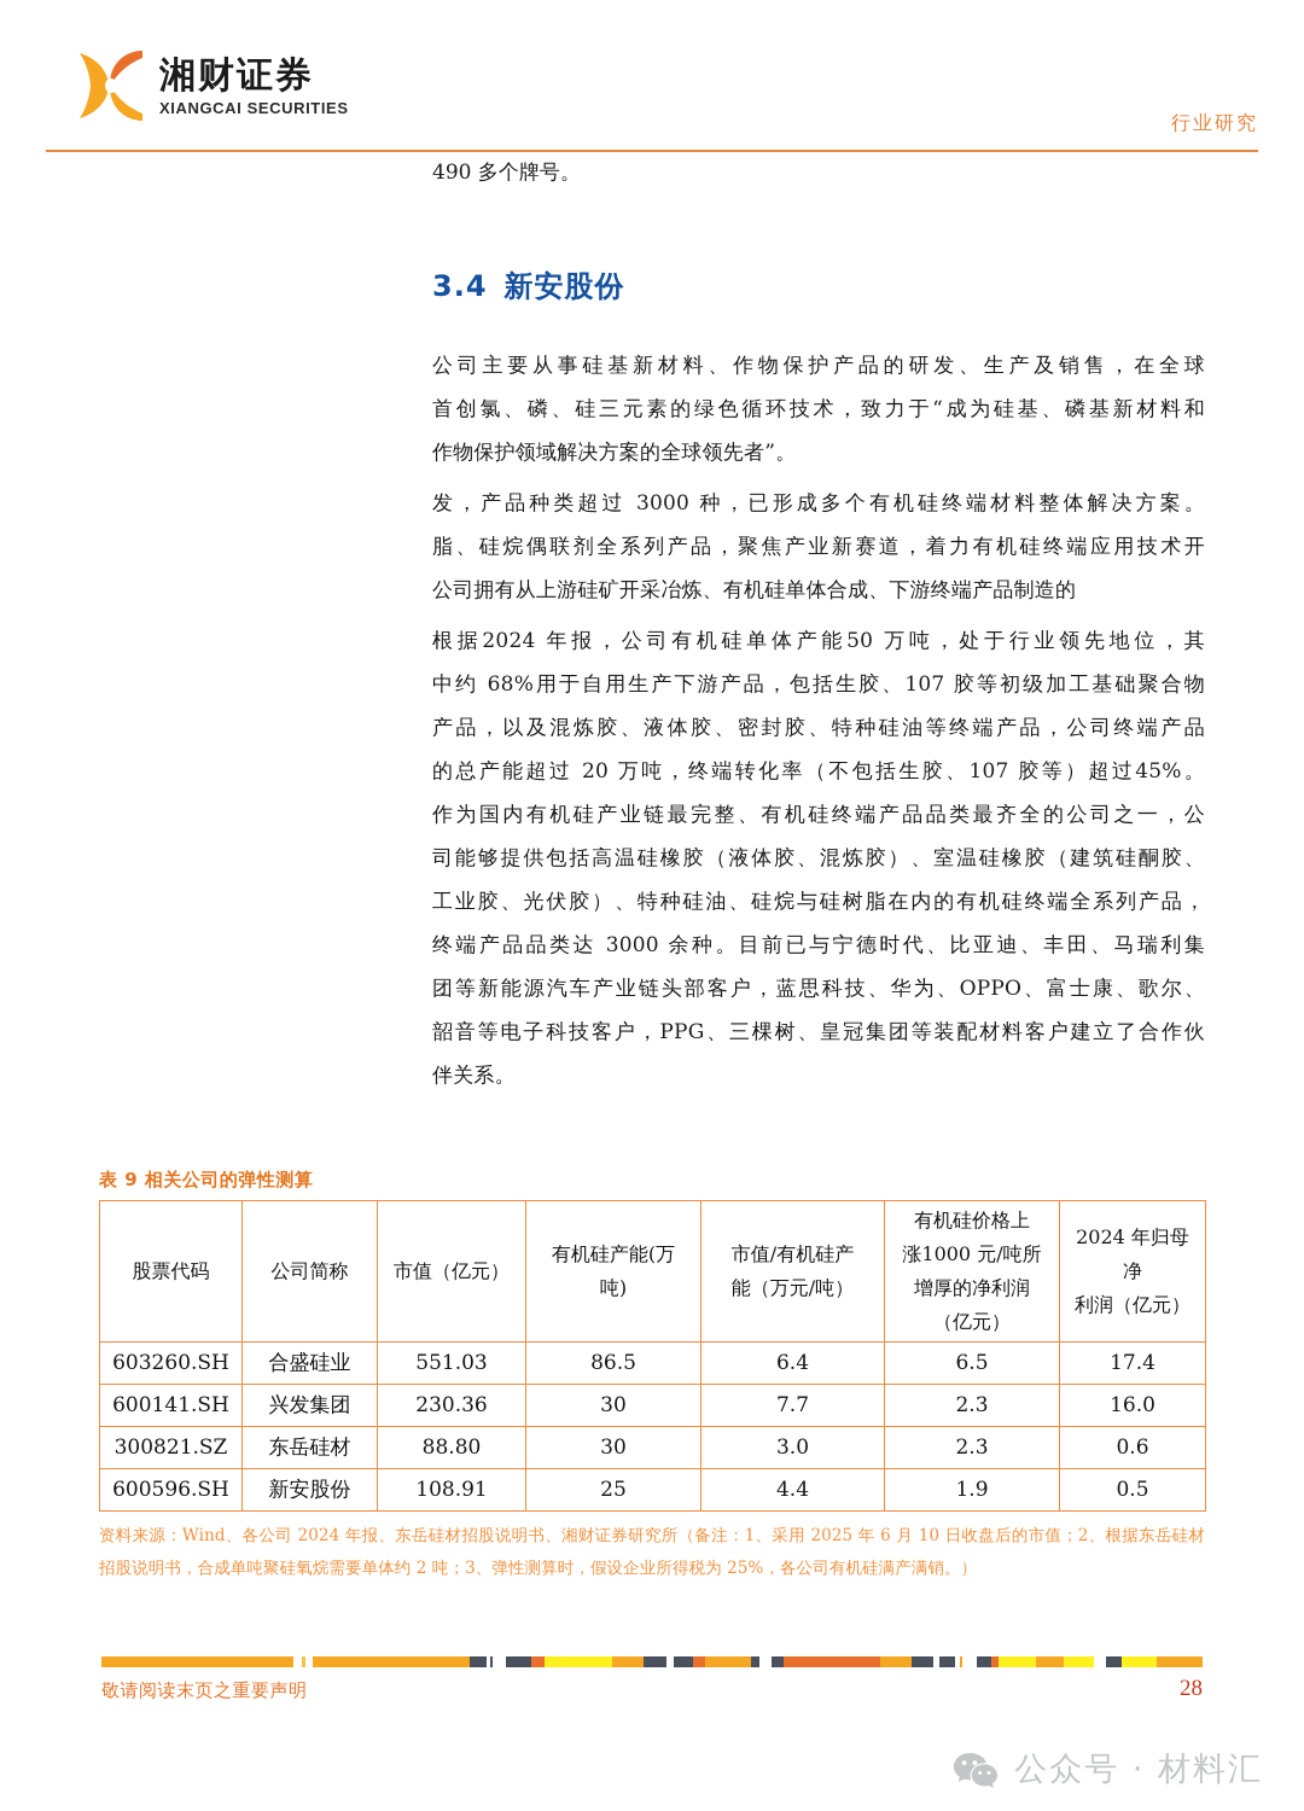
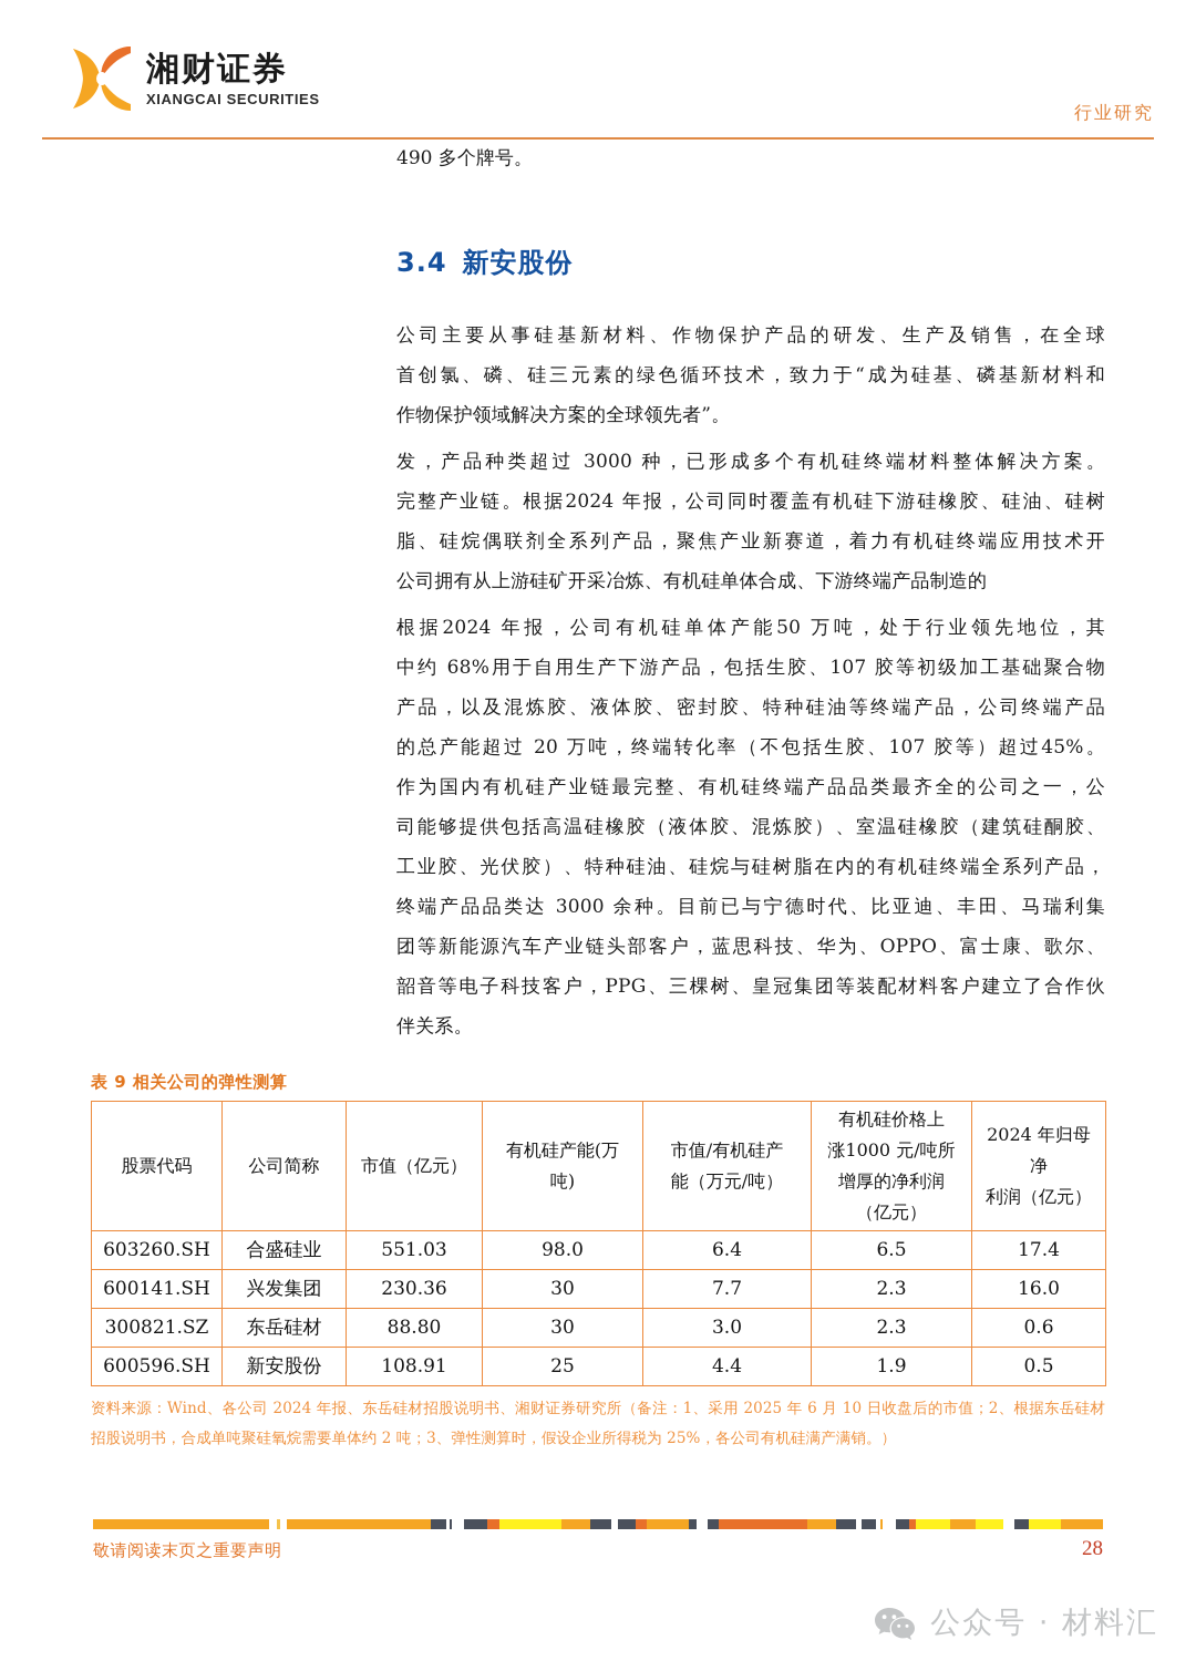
  湘财证券
  XIANGCAI SECURITIES
  行业研究
  490 多个牌号。
  3.4 新安股份
  公司主要从事硅基新材料、作物保护产品的研发、生产及销售，在全球
  首创氯、磷、硅三元素的绿色循环技术，致力于“成为硅基、磷基新材料和
  作物保护领域解决方案的全球领先者”。
  发，产品种类超过 3000 种，已形成多个有机硅终端材料整体解决方案。
+ 完整产业链。根据2024 年报，公司同时覆盖有机硅下游硅橡胶、硅油、硅树
  脂、硅烷偶联剂全系列产品，聚焦产业新赛道，着力有机硅终端应用技术开
  公司拥有从上游硅矿开采冶炼、有机硅单体合成、下游终端产品制造的
  根据2024 年报，公司有机硅单体产能50 万吨，处于行业领先地位，其
  中约 68%用于自用生产下游产品，包括生胶、107 胶等初级加工基础聚合物
  产品，以及混炼胶、液体胶、密封胶、特种硅油等终端产品，公司终端产品
  的总产能超过 20 万吨，终端转化率（不包括生胶、107 胶等）超过45%。
  作为国内有机硅产业链最完整、有机硅终端产品品类最齐全的公司之一，公
  司能够提供包括高温硅橡胶（液体胶、混炼胶）、室温硅橡胶（建筑硅酮胶、
  工业胶、光伏胶）、特种硅油、硅烷与硅树脂在内的有机硅终端全系列产品，
  终端产品品类达 3000 余种。目前已与宁德时代、比亚迪、丰田、马瑞利集
  团等新能源汽车产业链头部客户，蓝思科技、华为、OPPO、富士康、歌尔、
  韶音等电子科技客户，PPG、三棵树、皇冠集团等装配材料客户建立了合作伙
  伴关系。
  表 9 相关公司的弹性测算
  股票代码	公司简称	市值（亿元）	有机硅产能(万 吨)	市值/有机硅产 能（万元/吨）	有机硅价格上 涨1000 元/吨所 增厚的净利润 （亿元）	2024 年归母净 利润（亿元）
- 603260.SH	合盛硅业	551.03	86.5	6.4	6.5	17.4
+ 603260.SH	合盛硅业	551.03	98.0	6.4	6.5	17.4
  600141.SH	兴发集团	230.36	30	7.7	2.3	16.0
  300821.SZ	东岳硅材	88.80	30	3.0	2.3	0.6
  600596.SH	新安股份	108.91	25	4.4	1.9	0.5
  资料来源：Wind、各公司 2024 年报、东岳硅材招股说明书、湘财证券研究所（备注：1、采用 2025 年 6 月 10 日收盘后的市值；2、根据东岳硅材招股说明书，合成单吨聚硅氧烷需要单体约 2 吨；3、弹性测算时，假设企业所得税为 25%，各公司有机硅满产满销。）
  敬请阅读末页之重要声明
  28
  公众号 · 材料汇
